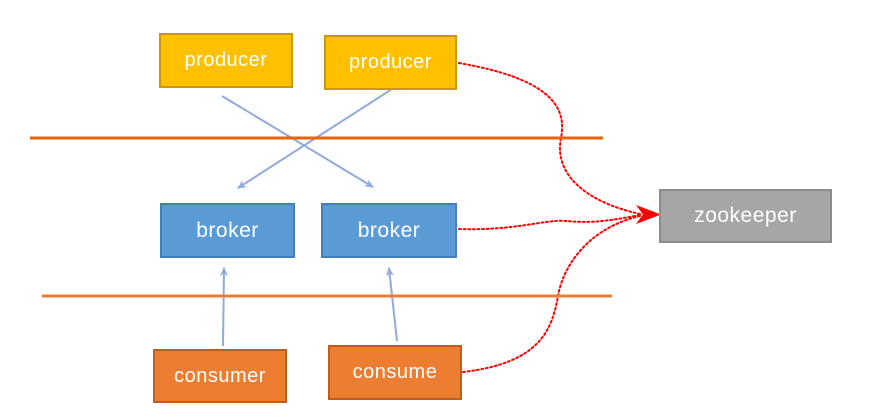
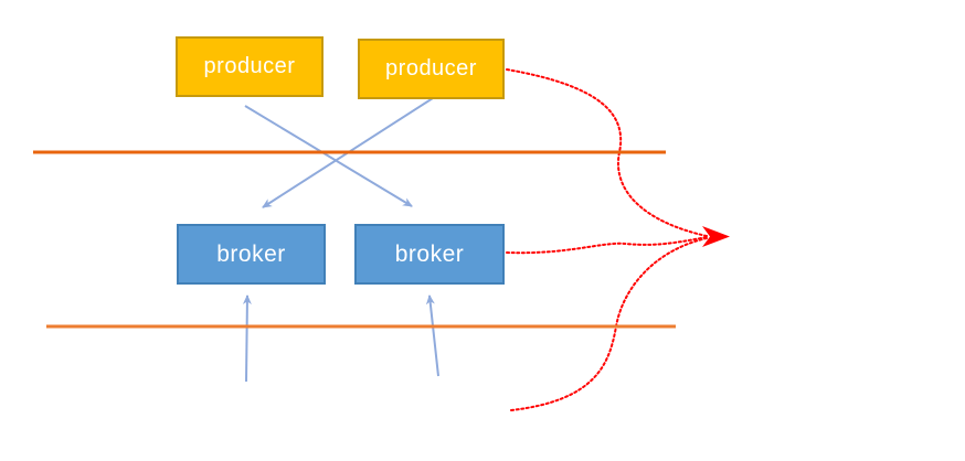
  producer
  producer
  broker
  broker
- consumer
- consume
- zookeeper
